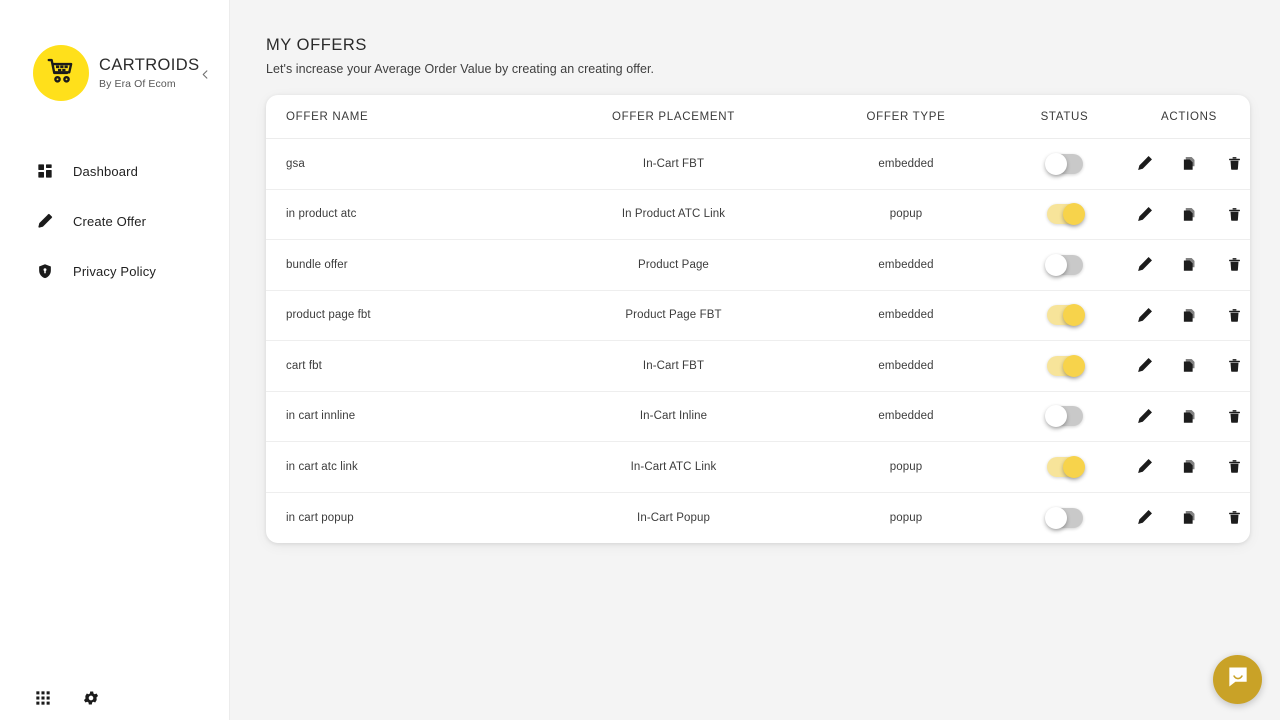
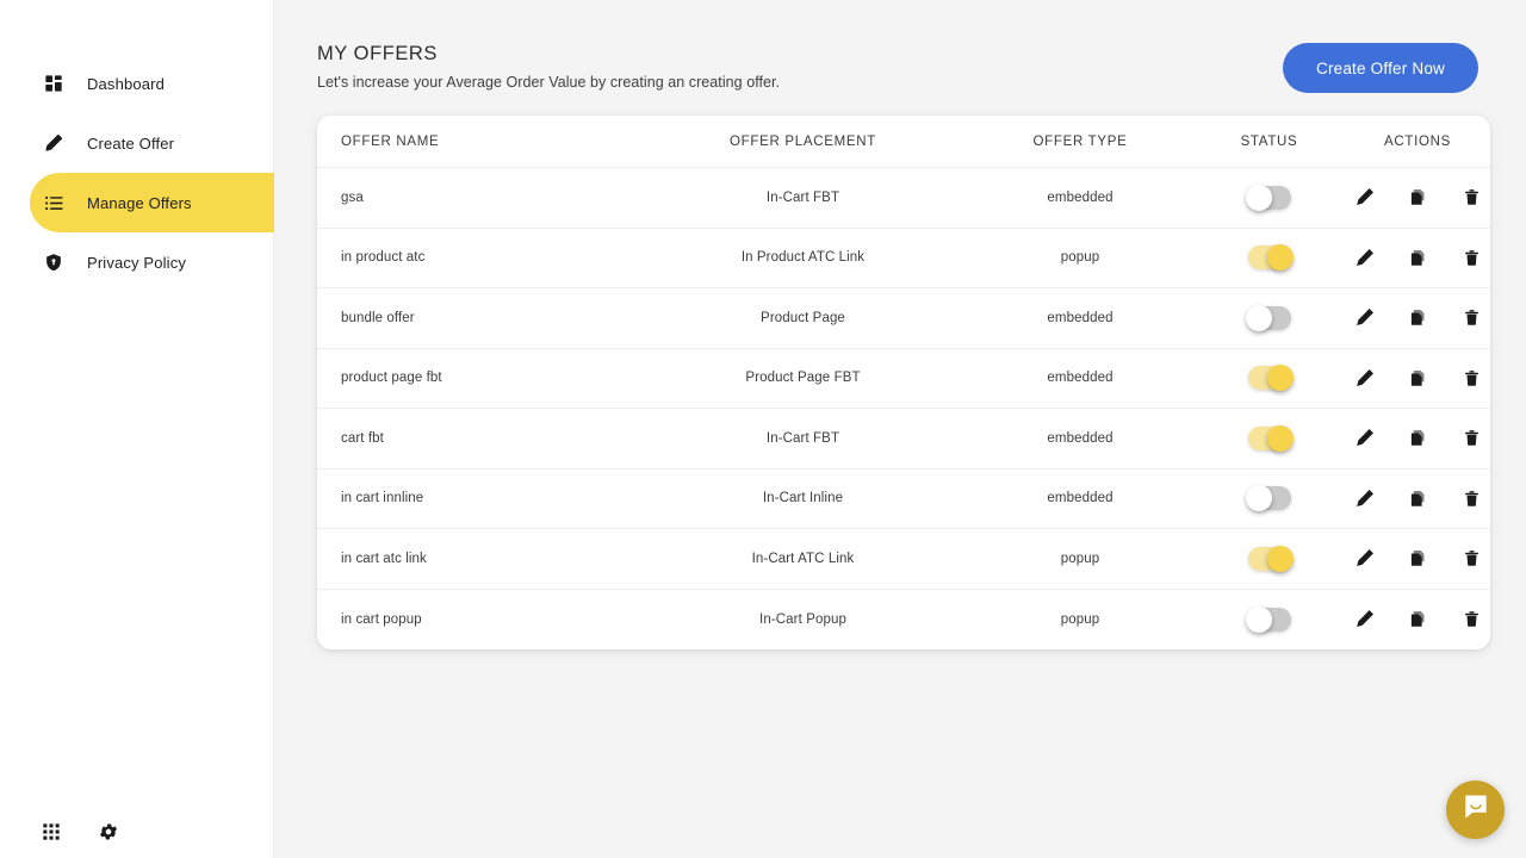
- CARTROIDS
- By Era Of Ecom
  Dashboard
  Create Offer
+ Manage Offers
  Privacy Policy
  MY OFFERS
  Let's increase your Average Order Value by creating an creating offer.
+ Create Offer Now
  OFFER NAME
  OFFER PLACEMENT
  OFFER TYPE
  STATUS
  ACTIONS
  gsa
  In-Cart FBT
  embedded
  in product atc
  In Product ATC Link
  popup
  bundle offer
  Product Page
  embedded
  product page fbt
  Product Page FBT
  embedded
  cart fbt
  In-Cart FBT
  embedded
  in cart innline
  In-Cart Inline
  embedded
  in cart atc link
  In-Cart ATC Link
  popup
  in cart popup
  In-Cart Popup
  popup
